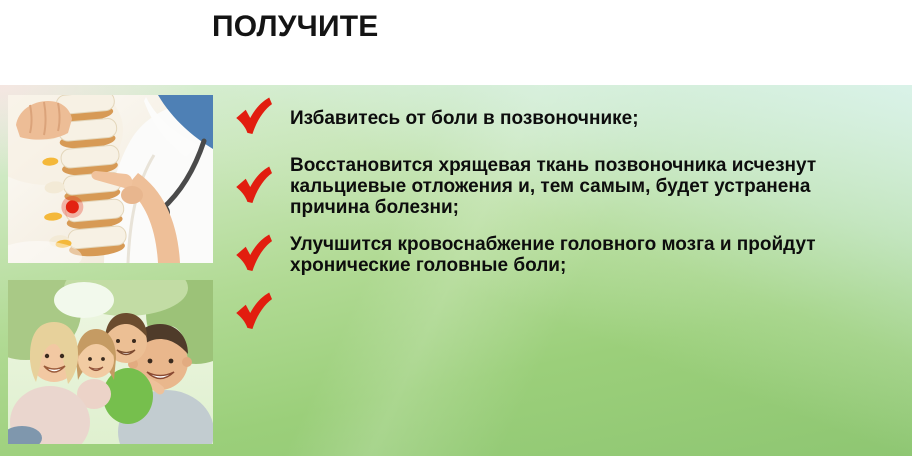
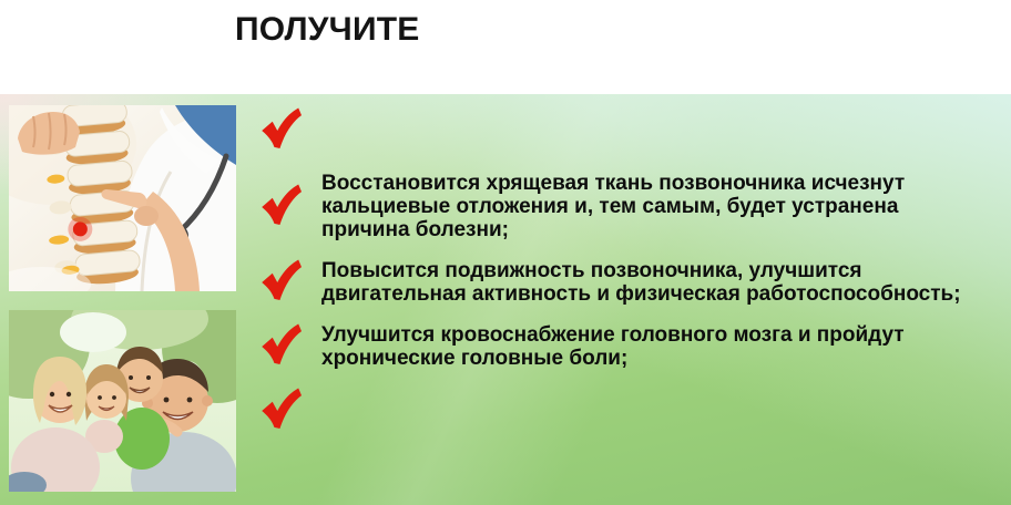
  ПОЛУЧИТЕ
- Избавитесь от боли в позвоночнике;
  Восстановится хрящевая ткань позвоночника исчезнут
  кальциевые отложения и, тем самым, будет устранена
  причина болезни;
+ Повысится подвижность позвоночника, улучшится
+ двигательная активность и физическая работоспособность;
  Улучшится кровоснабжение головного мозга и пройдут
  хронические головные боли;
